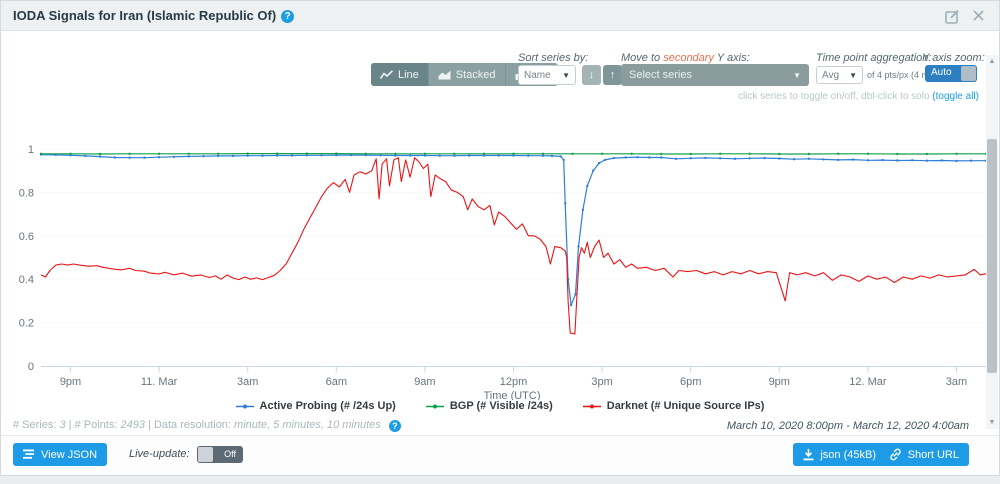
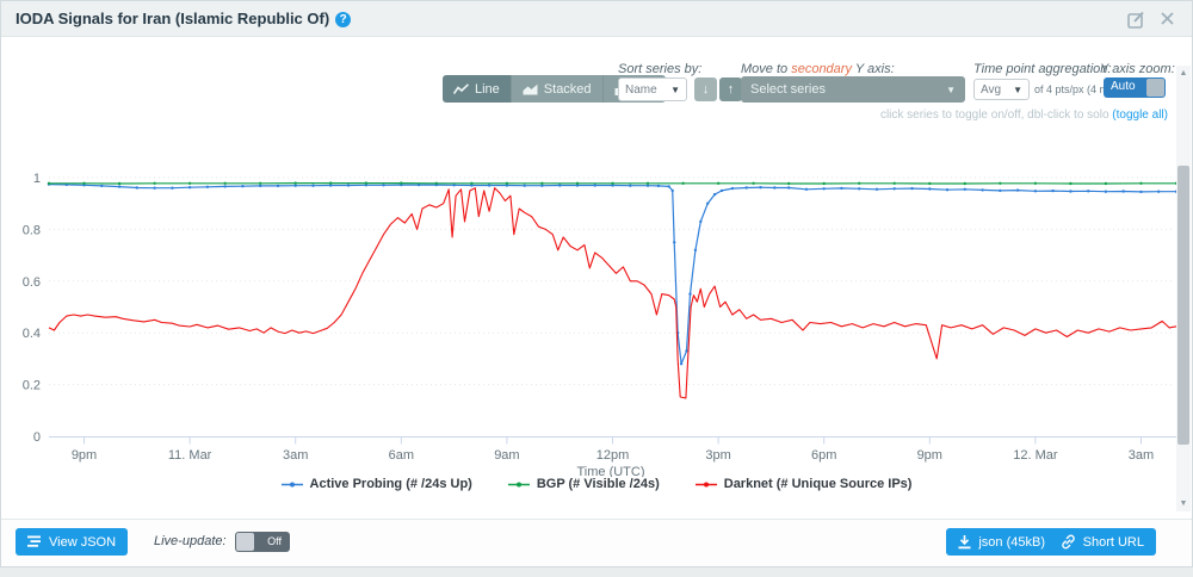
  IODA Signals for Iran (Islamic Republic Of) ?
  Line
  Stacked
  Sort series by:
  Name
  ▼
  ↓
  ↑
  Move to secondary Y axis:
  Select series
  ▼
  Time point aggregation:
  Avg
  ▼
  Y axis zoom:
  Auto
  click series to toggle on/off, dbl-click to solo (toggle all)
  0
  0.2
  0.4
  0.6
  0.8
  1
  9pm
  11. Mar
  3am
  6am
  9am
  12pm
  3pm
  6pm
  9pm
  12. Mar
  3am
  Time (UTC)
  Active Probing (# /24s Up)
  BGP (# Visible /24s)
  Darknet (# Unique Source IPs)
- # Series: 3 | # Points: 2493 | Data resolution: minute, 5 minutes, 10 minutes ?
- March 10, 2020 8:00pm - March 12, 2020 4:00am
  View JSON
  Live-update:
  Off
  json (45kB)
  Short URL
